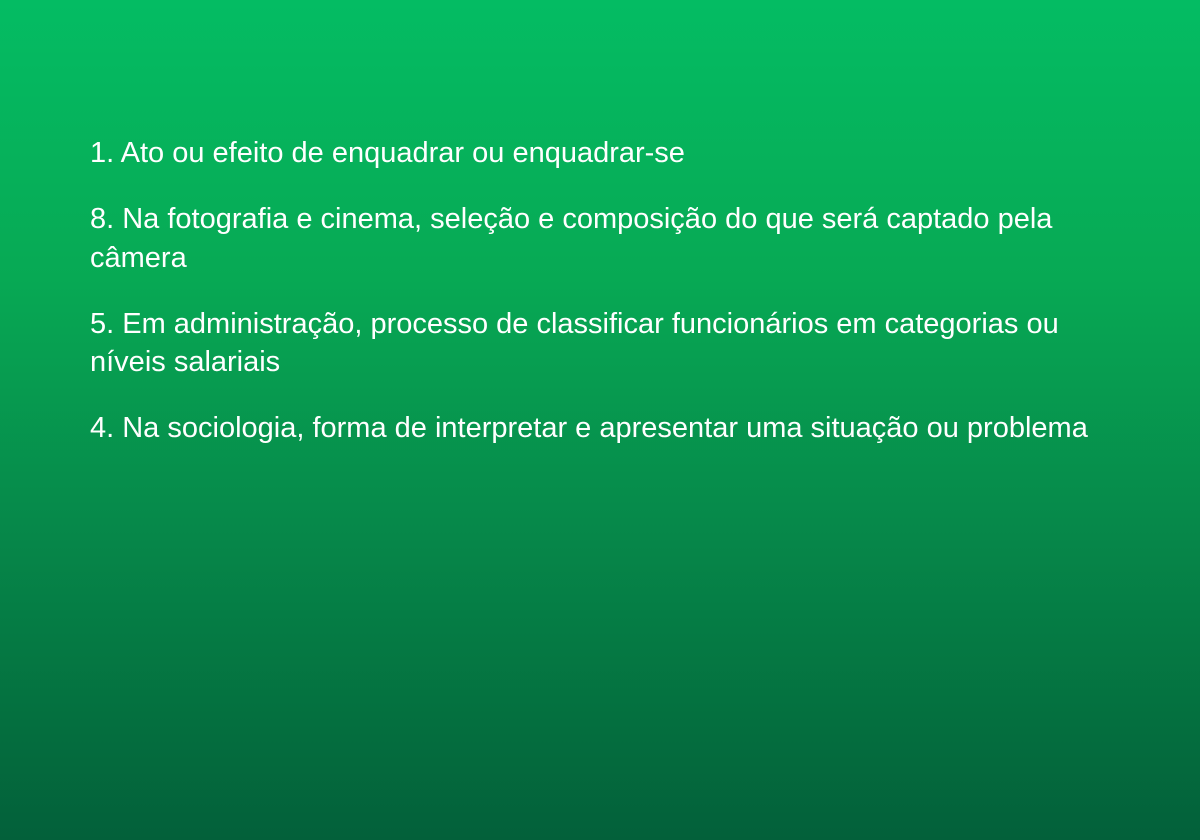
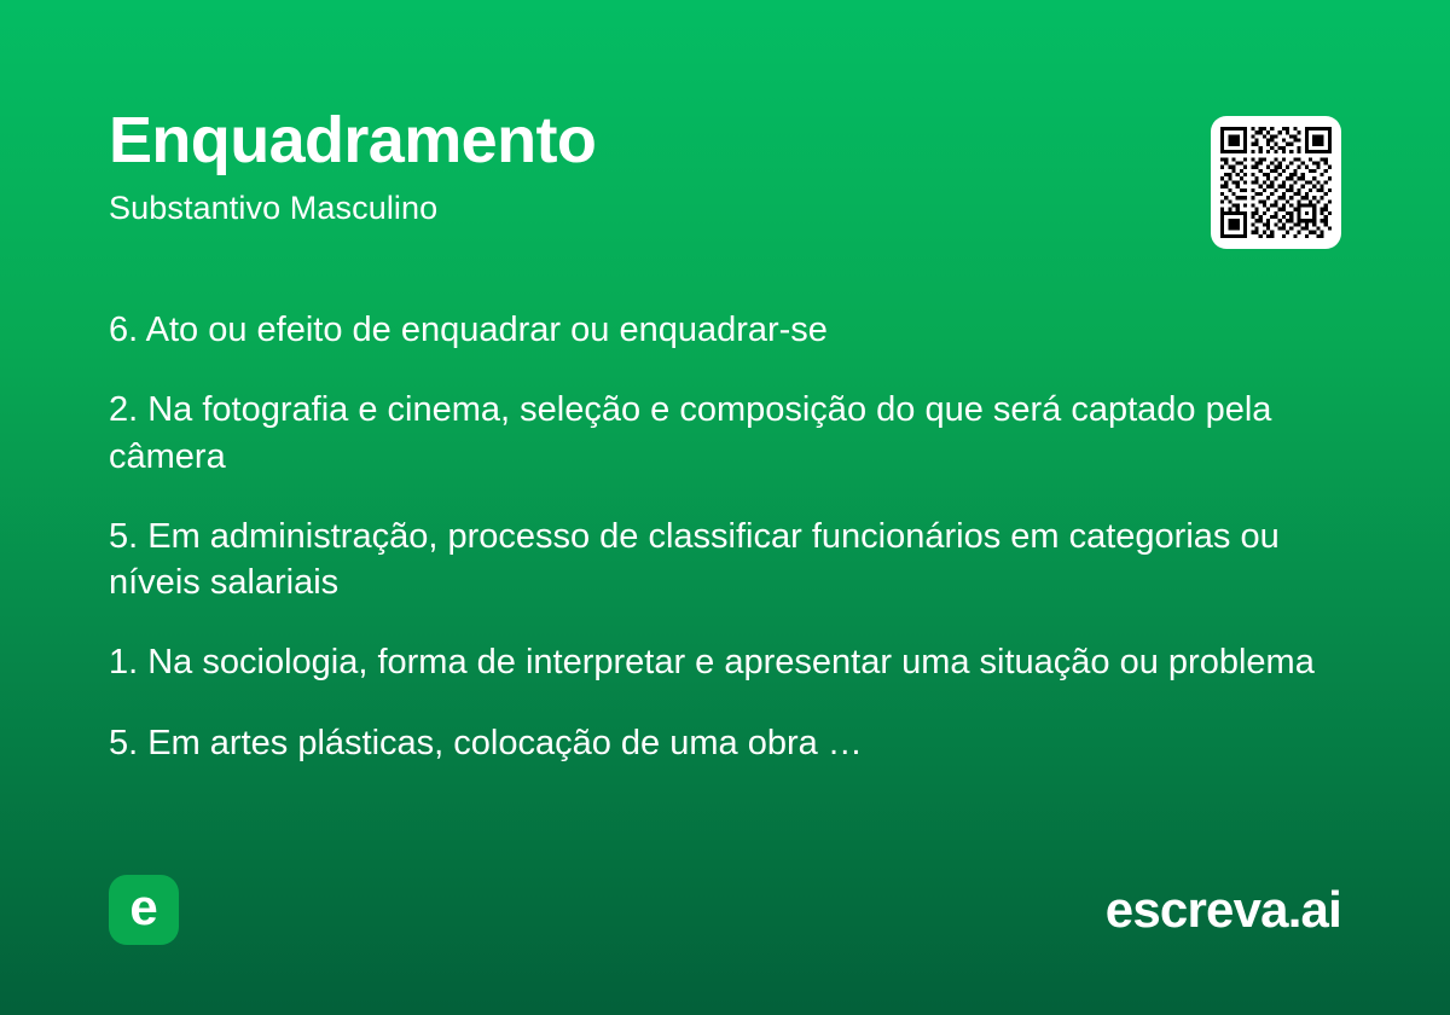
+ Enquadramento
+ Substantivo Masculino
- 1. Ato ou efeito de enquadrar ou enquadrar-se
+ 6. Ato ou efeito de enquadrar ou enquadrar-se
- 8. Na fotografia e cinema, seleção e composição do que será captado pela câmera
+ 2. Na fotografia e cinema, seleção e composição do que será captado pela câmera
  5. Em administração, processo de classificar funcionários em categorias ou níveis salariais
- 4. Na sociologia, forma de interpretar e apresentar uma situação ou problema
+ 1. Na sociologia, forma de interpretar e apresentar uma situação ou problema
+ 5. Em artes plásticas, colocação de uma obra …
+ e
+ escreva.ai
